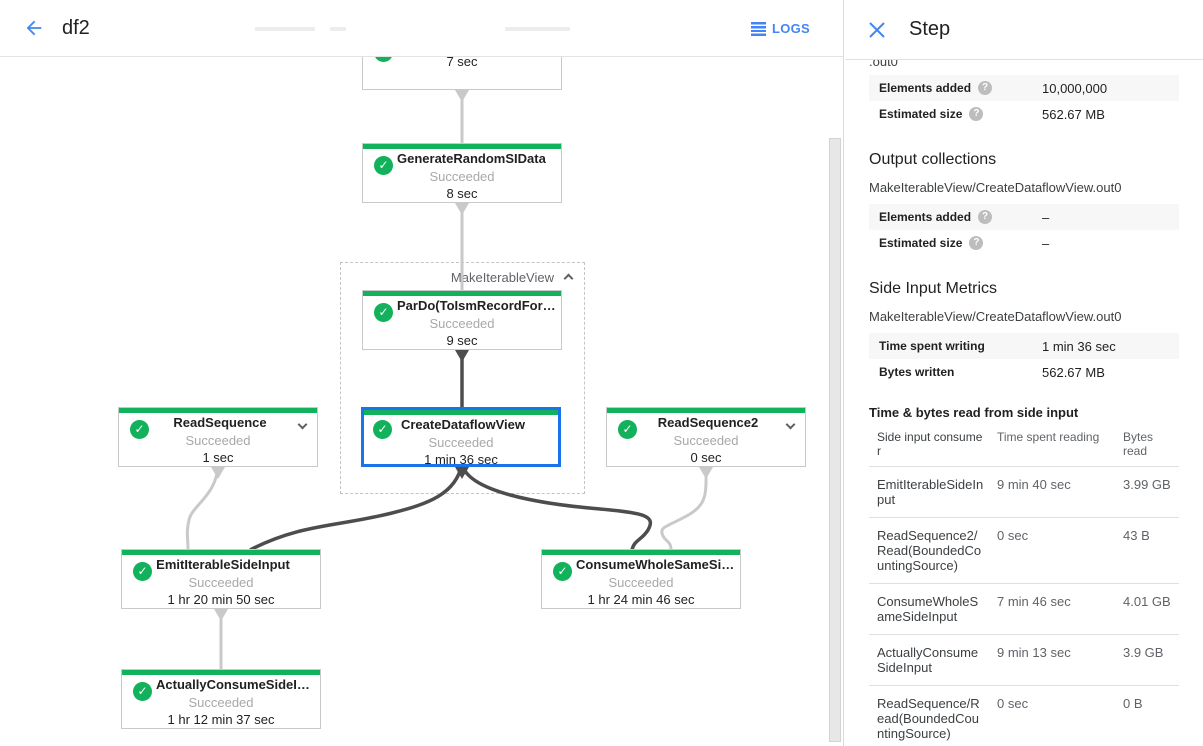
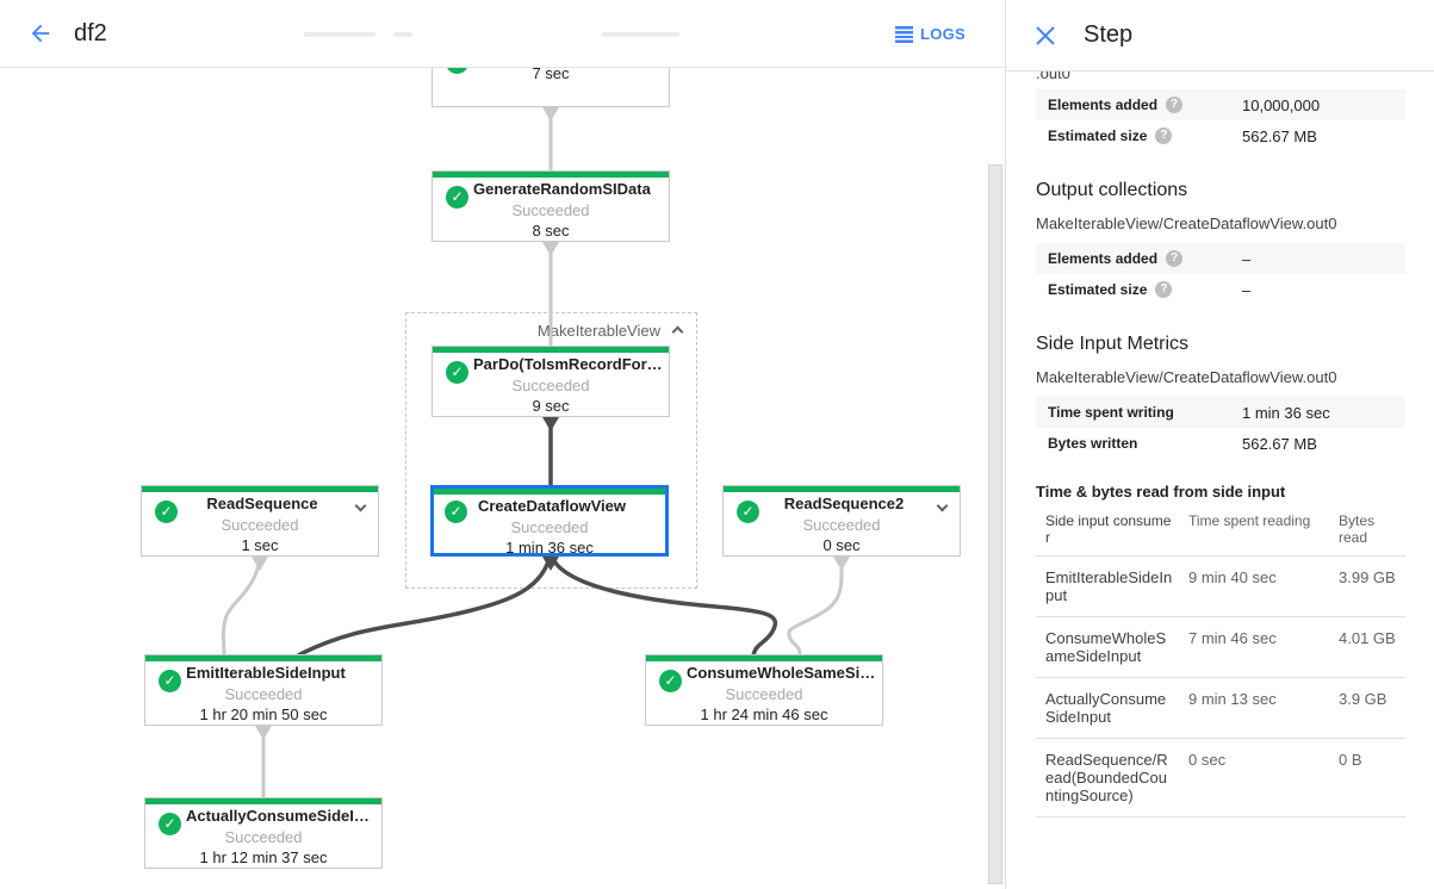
  MakeIterableView
  7 sec
  GenerateRandomSIData
  Succeeded
  8 sec
  ParDo(ToIsmRecordFor…
  Succeeded
  9 sec
  ReadSequence
  Succeeded
  1 sec
  CreateDataflowView
  Succeeded
  1 min 36 sec
  ReadSequence2
  Succeeded
  0 sec
  EmitIterableSideInput
  Succeeded
  1 hr 20 min 50 sec
  ConsumeWholeSameSi…
  Succeeded
  1 hr 24 min 46 sec
  ActuallyConsumeSideI…
  Succeeded
  1 hr 12 min 37 sec
  df2
  LOGS
  Step
  .out0
  Elements added
  10,000,000
  Estimated size
  562.67 MB
  Output collections
  MakeIterableView/CreateDataflowView.out0
  Elements added
  –
  Estimated size
  –
  Side Input Metrics
  MakeIterableView/CreateDataflowView.out0
  Time spent writing
  1 min 36 sec
  Bytes written
  562.67 MB
  Time & bytes read from side input
  Side input consumer	Time spent reading	Bytes read
  EmitIterableSideInput	9 min 40 sec	3.99 GB
- ReadSequence2/Read(BoundedCountingSource)	0 sec	43 B
  ConsumeWholeSameSideInput	7 min 46 sec	4.01 GB
  ActuallyConsumeSideInput	9 min 13 sec	3.9 GB
  ReadSequence/Read(BoundedCountingSource)	0 sec	0 B
